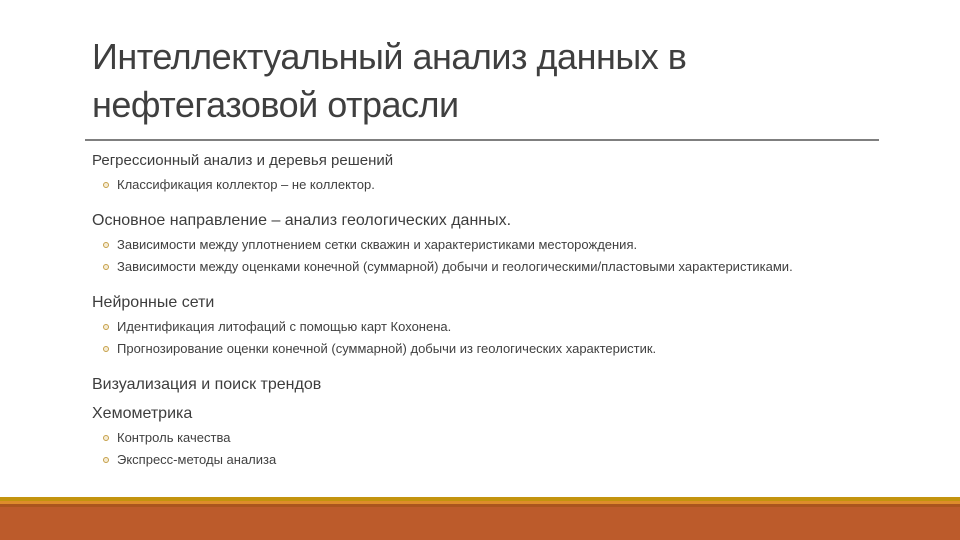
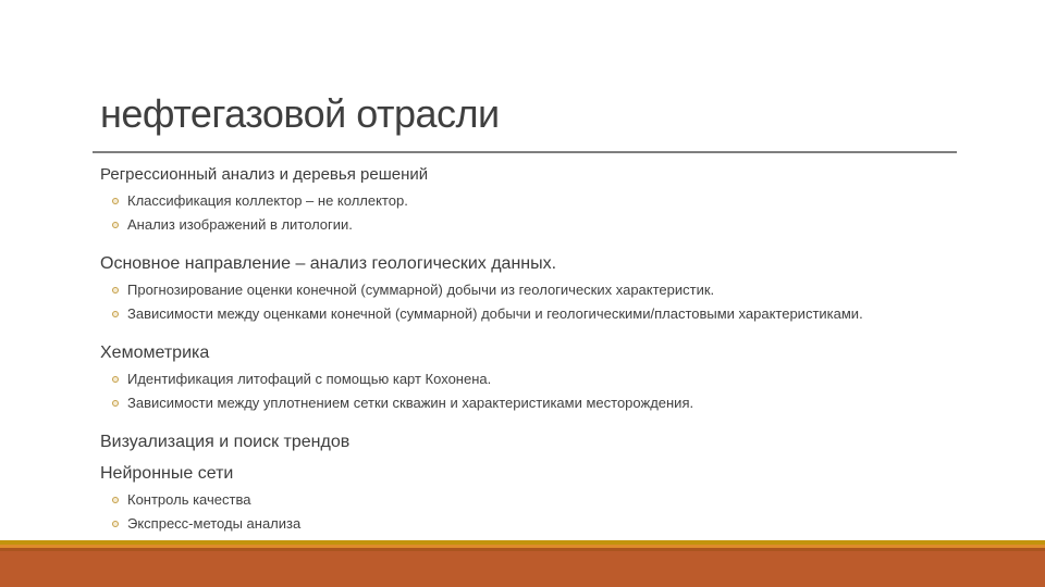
- Интеллектуальный анализ данных в
  нефтегазовой отрасли
  Регрессионный анализ и деревья решений
  Классификация коллектор – не коллектор.
+ Анализ изображений в литологии.
  Основное направление – анализ геологических данных.
- Зависимости между уплотнением сетки скважин и характеристиками месторождения.
+ Прогнозирование оценки конечной (суммарной) добычи из геологических характеристик.
  Зависимости между оценками конечной (суммарной) добычи и геологическими/пластовыми характеристиками.
- Нейронные сети
+ Хемометрика
  Идентификация литофаций с помощью карт Кохонена.
- Прогнозирование оценки конечной (суммарной) добычи из геологических характеристик.
+ Зависимости между уплотнением сетки скважин и характеристиками месторождения.
  Визуализация и поиск трендов
- Хемометрика
+ Нейронные сети
  Контроль качества
  Экспресс-методы анализа
